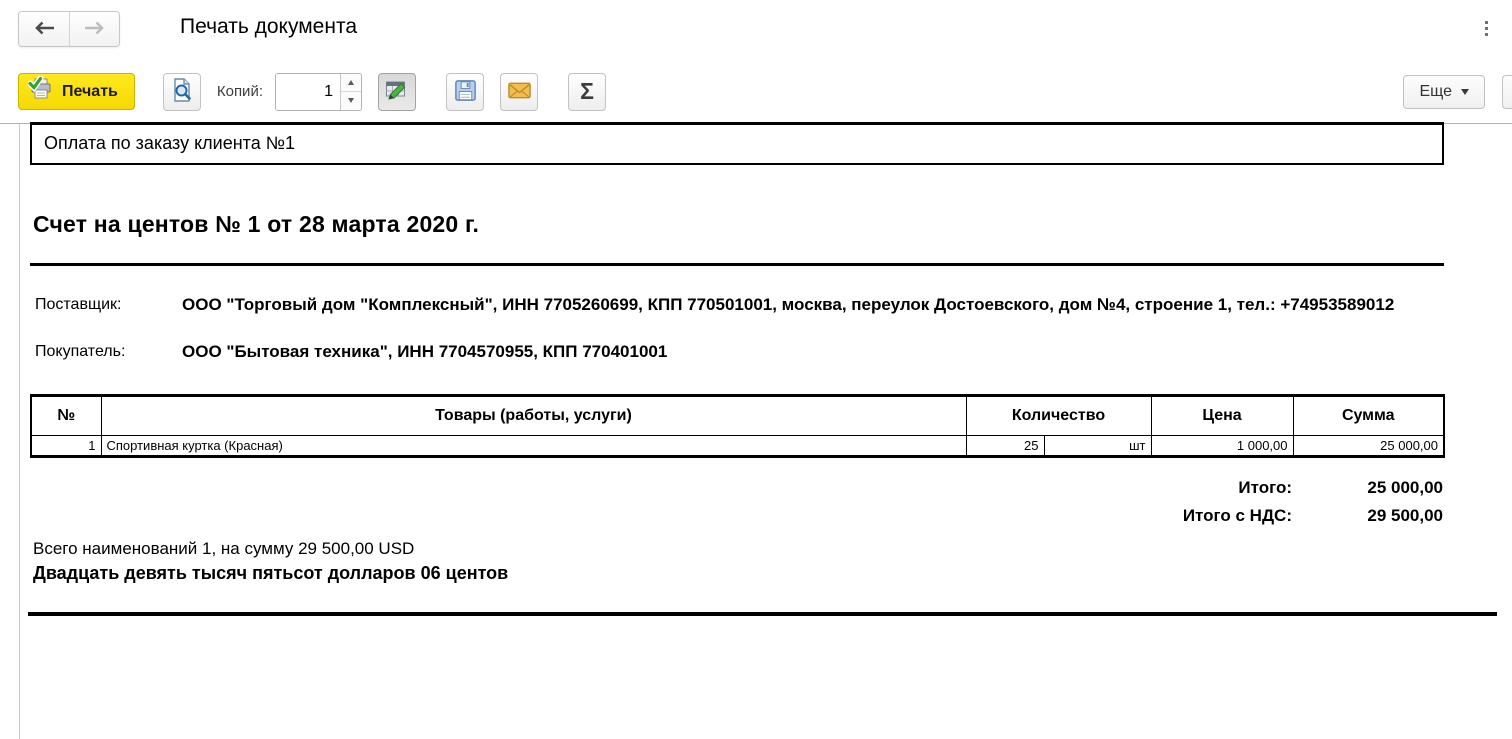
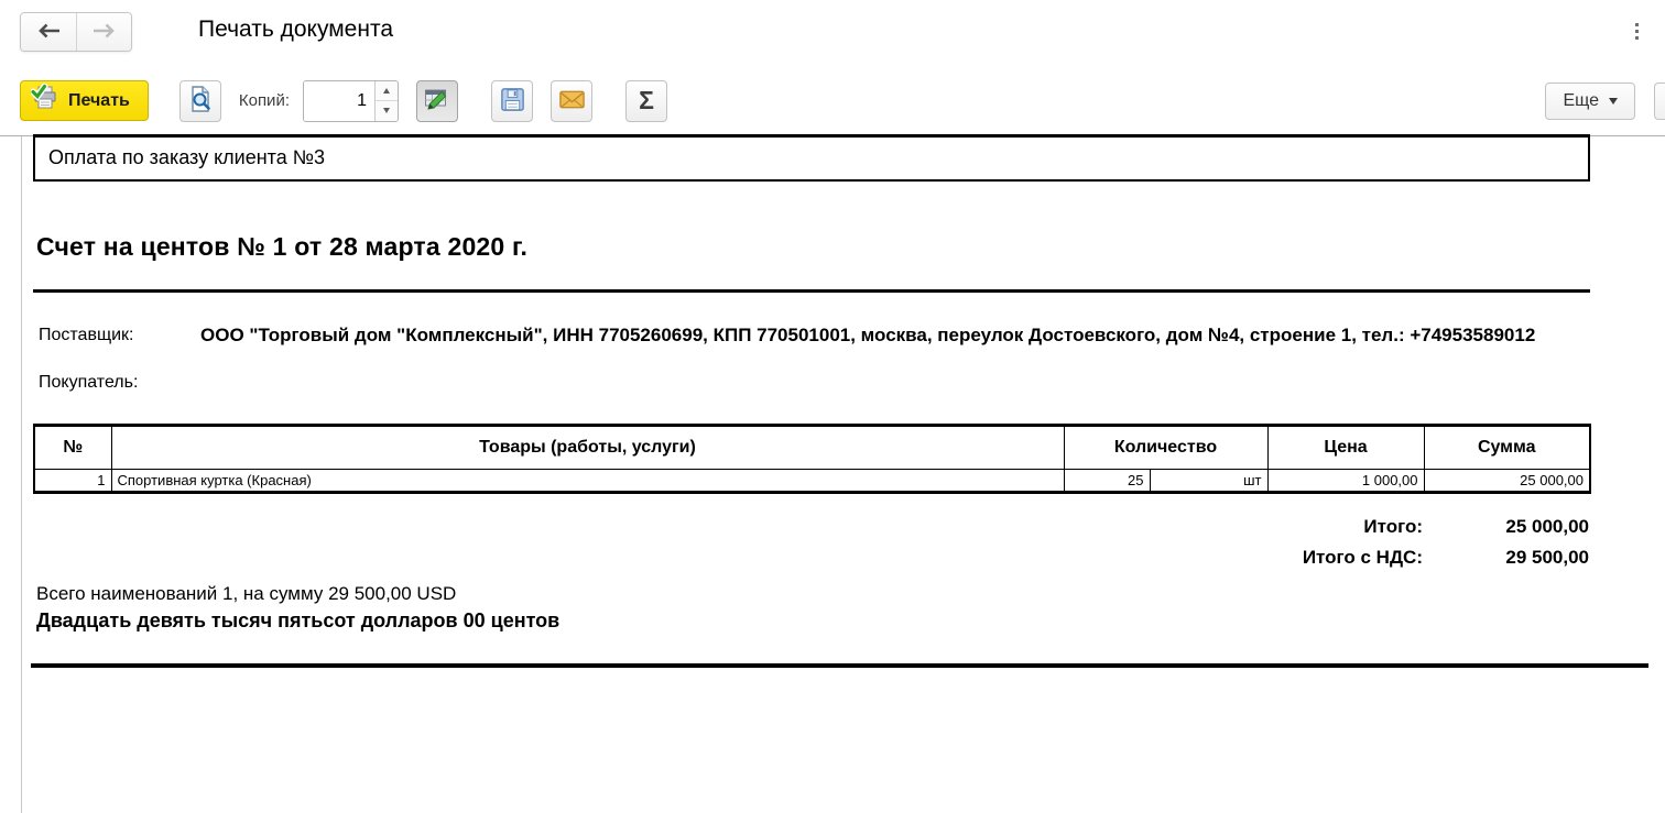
  Печать документа
  Печать
  Копий:
  1
  Σ
  Еще
- Оплата по заказу клиента №1
+ Оплата по заказу клиента №3
  Счет на центов № 1 от 28 марта 2020 г.
  Поставщик:
  ООО "Торговый дом "Комплексный", ИНН 7705260699, КПП 770501001, москва, переулок Достоевского, дом №4, строение 1, тел.: +74953589012
  Покупатель:
- ООО "Бытовая техника", ИНН 7704570955, КПП 770401001
  №	Товары (работы, услуги)	Количество	Цена	Сумма
  1	Спортивная куртка (Красная)	25	шт	1 000,00	25 000,00
  Итого:
  25 000,00
  Итого с НДС:
  29 500,00
  Всего наименований 1, на сумму 29 500,00 USD
- Двадцать девять тысяч пятьсот долларов 06 центов
+ Двадцать девять тысяч пятьсот долларов 00 центов
